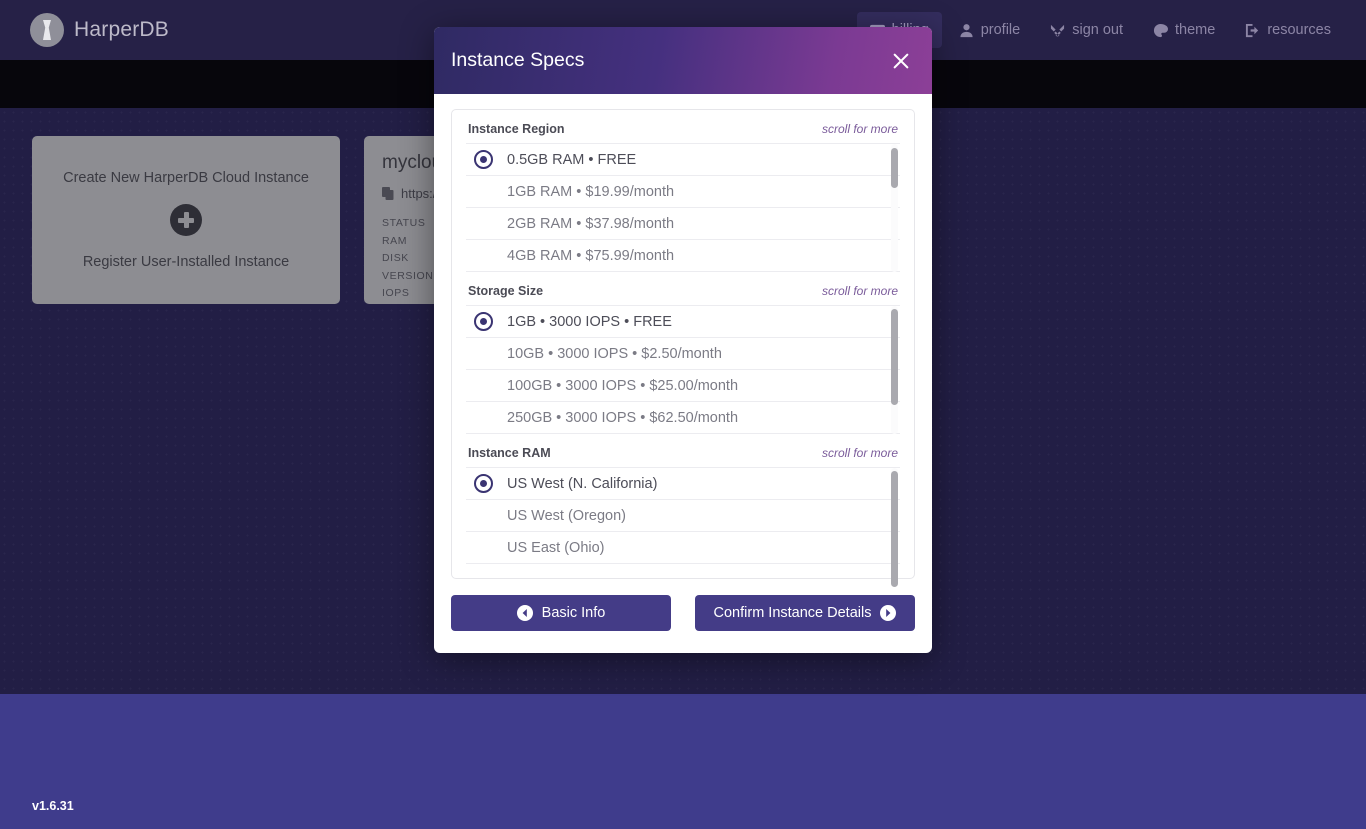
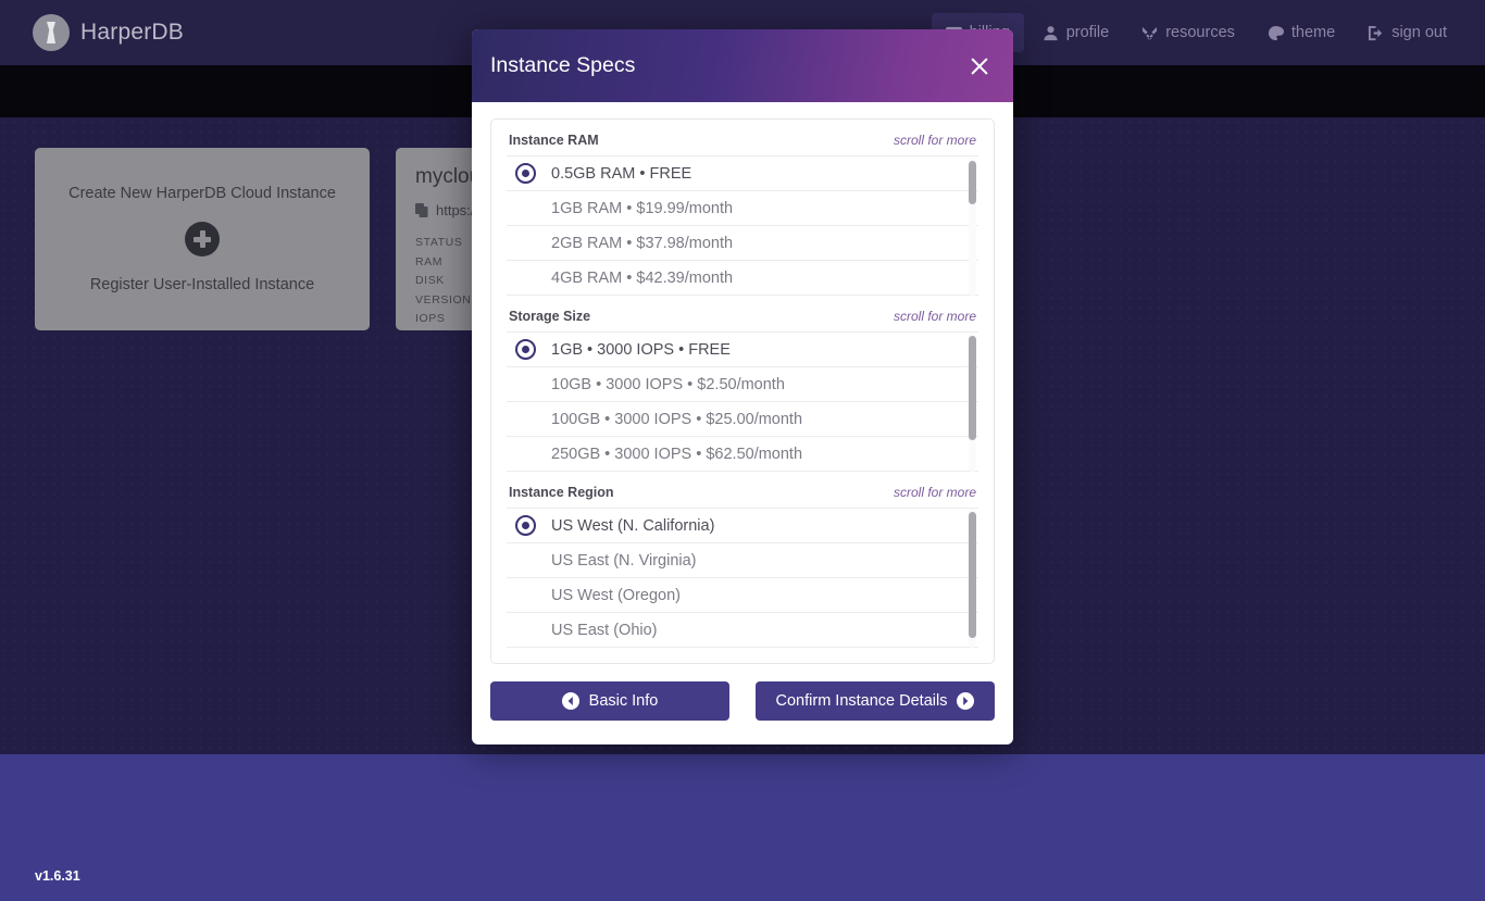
  HarperDB
  profile
- sign out
+ resources
  theme
- resources
+ sign out
  Create New HarperDB Cloud Instance
  Register User-Installed Instance
  myclo
  https:
  STATUS
  RAM
  DISK
  VERSION
  IOPS
  v1.6.31
  Instance Specs
- Instance Region
+ Instance RAM
  scroll for more
  0.5GB RAM • FREE
  1GB RAM • $19.99/month
  2GB RAM • $37.98/month
- 4GB RAM • $75.99/month
+ 4GB RAM • $42.39/month
  Storage Size
  scroll for more
  1GB • 3000 IOPS • FREE
  10GB • 3000 IOPS • $2.50/month
  100GB • 3000 IOPS • $25.00/month
  250GB • 3000 IOPS • $62.50/month
- Instance RAM
+ Instance Region
  scroll for more
  US West (N. California)
+ US East (N. Virginia)
  US West (Oregon)
  US East (Ohio)
  Basic Info
  Confirm Instance Details
